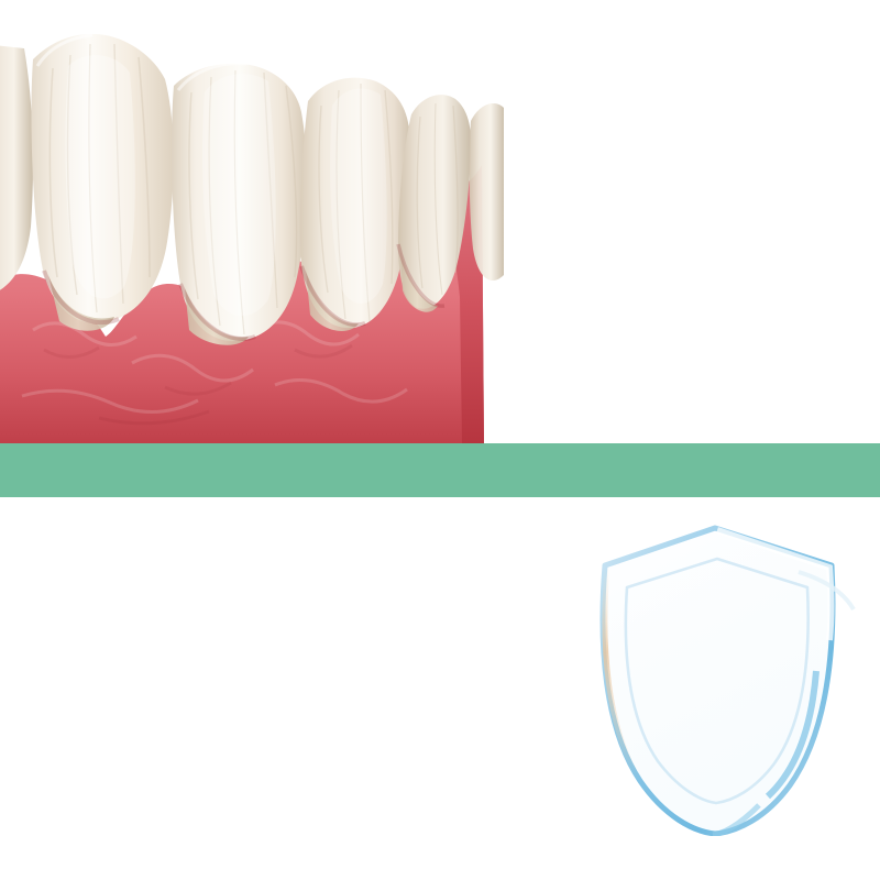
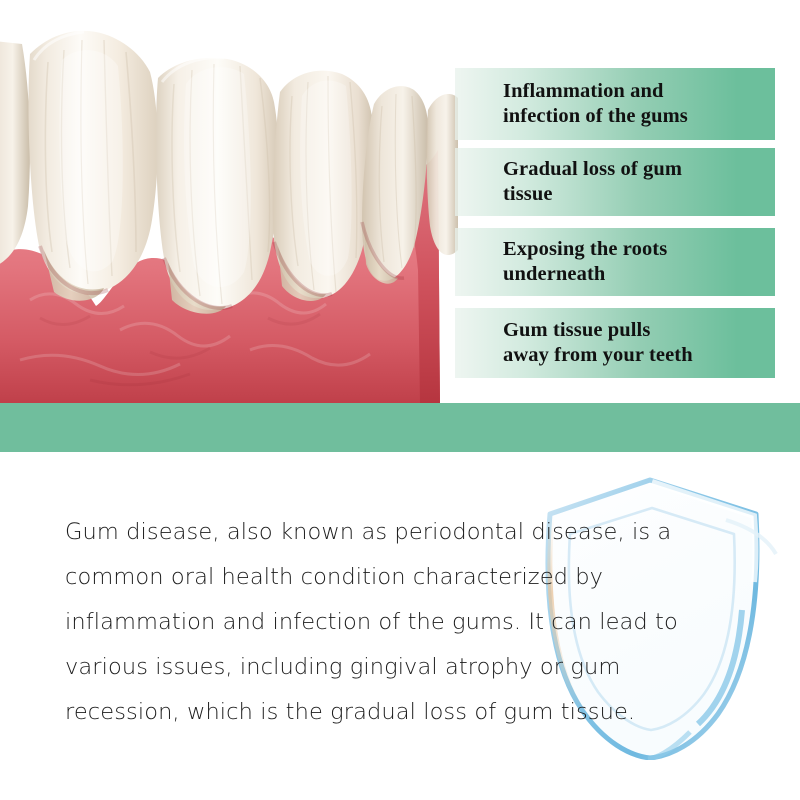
+ Inflammation and
+ infection of the gums
+ Gradual loss of gum
+ tissue
+ Exposing the roots
+ underneath
+ Gum tissue pulls
+ away from your teeth
+ Gum disease, also known as periodontal disease, is a
+ common oral health condition characterized by
+ inflammation and infection of the gums. It can lead to
+ various issues, including gingival atrophy or gum
+ recession, which is the gradual loss of gum tissue.
